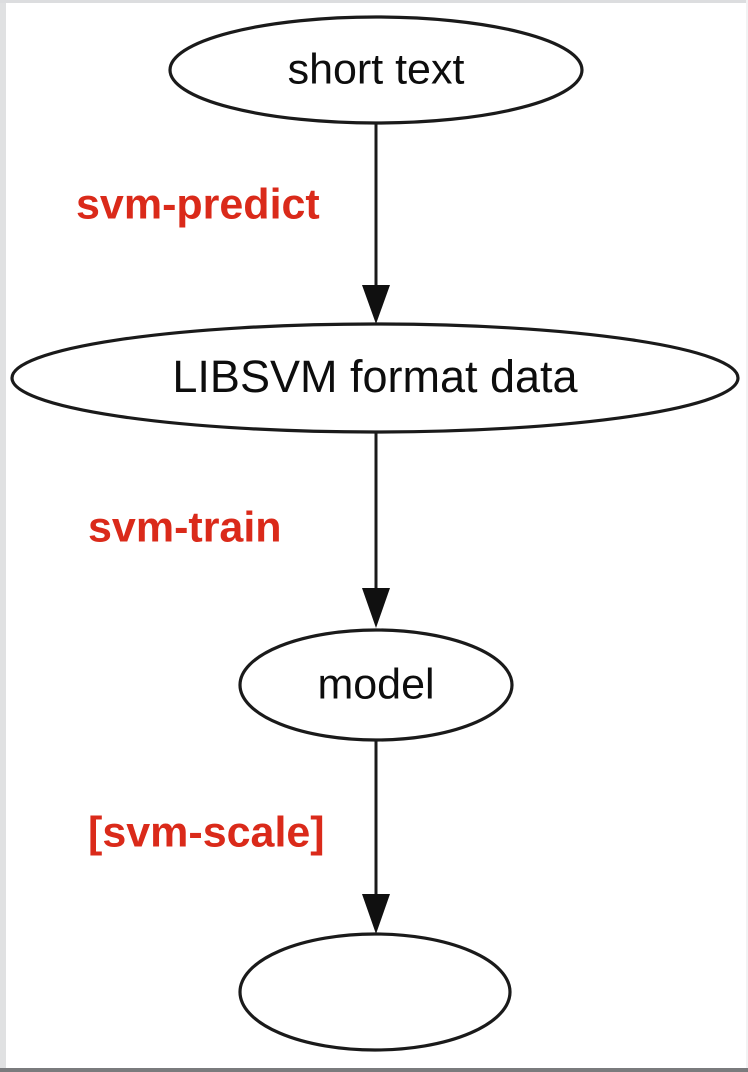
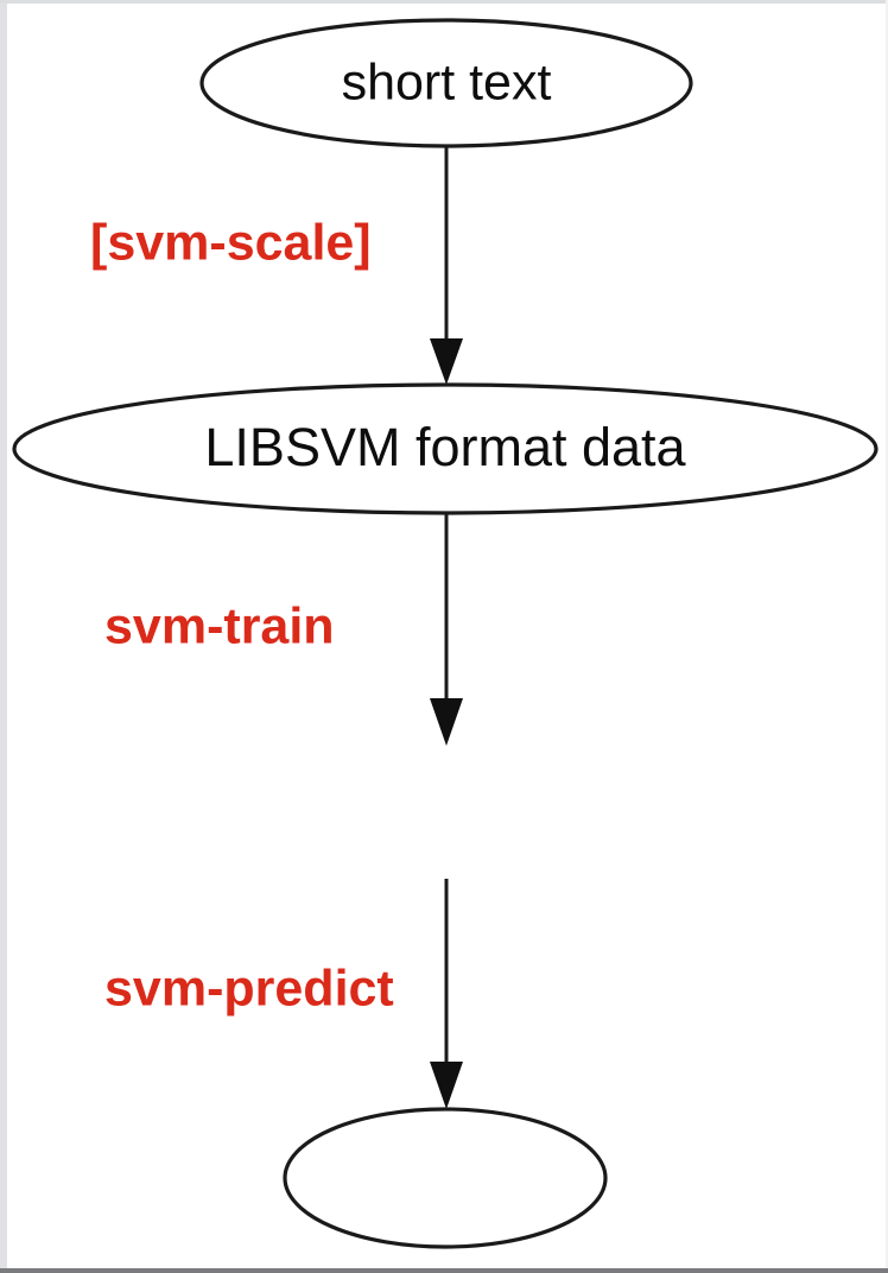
  short text
  LIBSVM format data
- model
- svm-predict
+ [svm-scale]
  svm-train
- [svm-scale]
+ svm-predict
